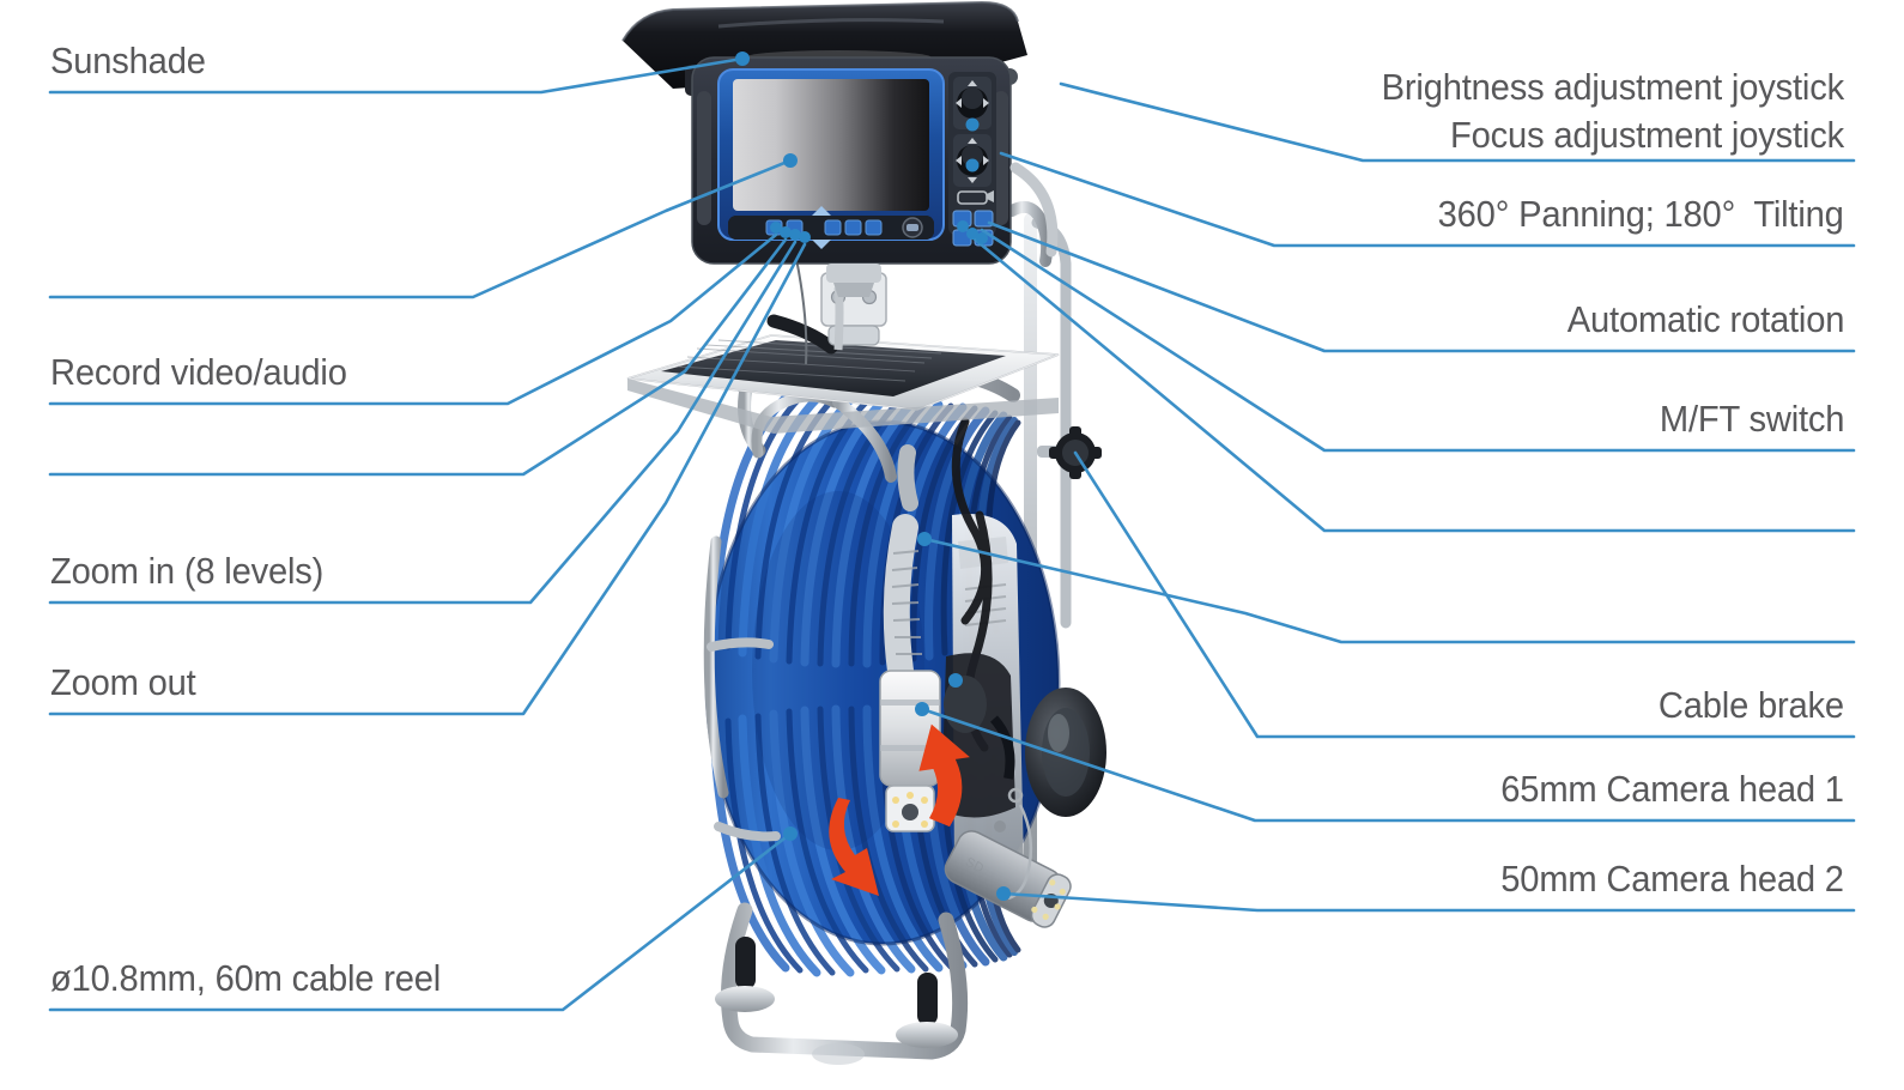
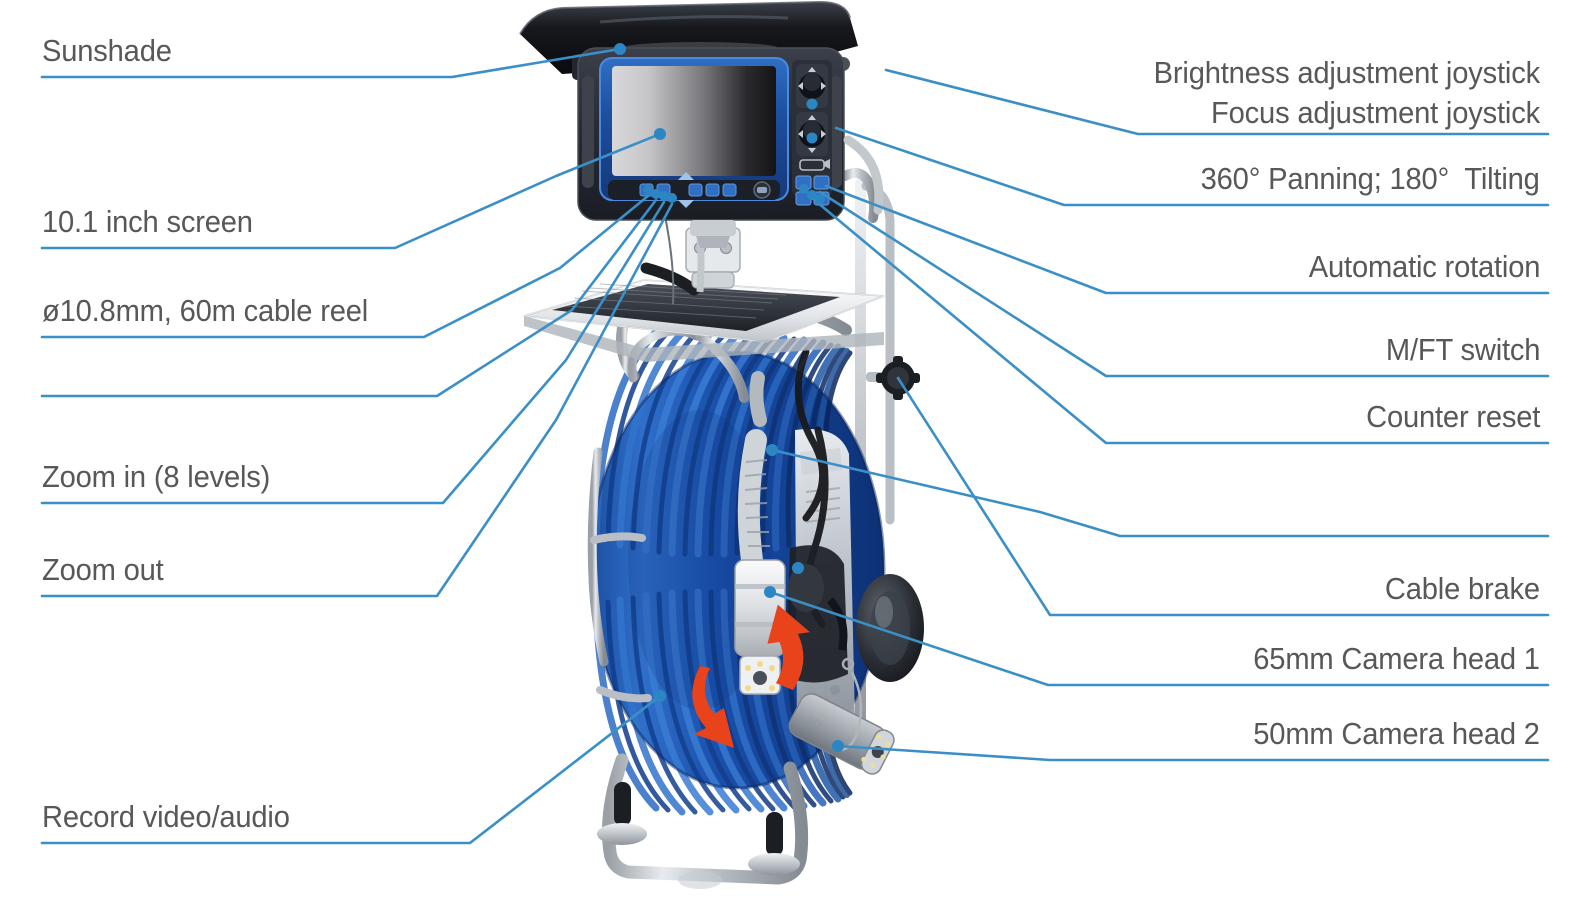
  Sunshade
+ 10.1 inch screen
- Record video/audio
+ ø10.8mm, 60m cable reel
  Zoom in (8 levels)
  Zoom out
- ø10.8mm, 60m cable reel
+ Record video/audio
  Brightness adjustment joystick
  Focus adjustment joystick
  360° Panning; 180° Tilting
  Automatic rotation
  M/FT switch
+ Counter reset
  Cable brake
  65mm Camera head 1
  50mm Camera head 2
